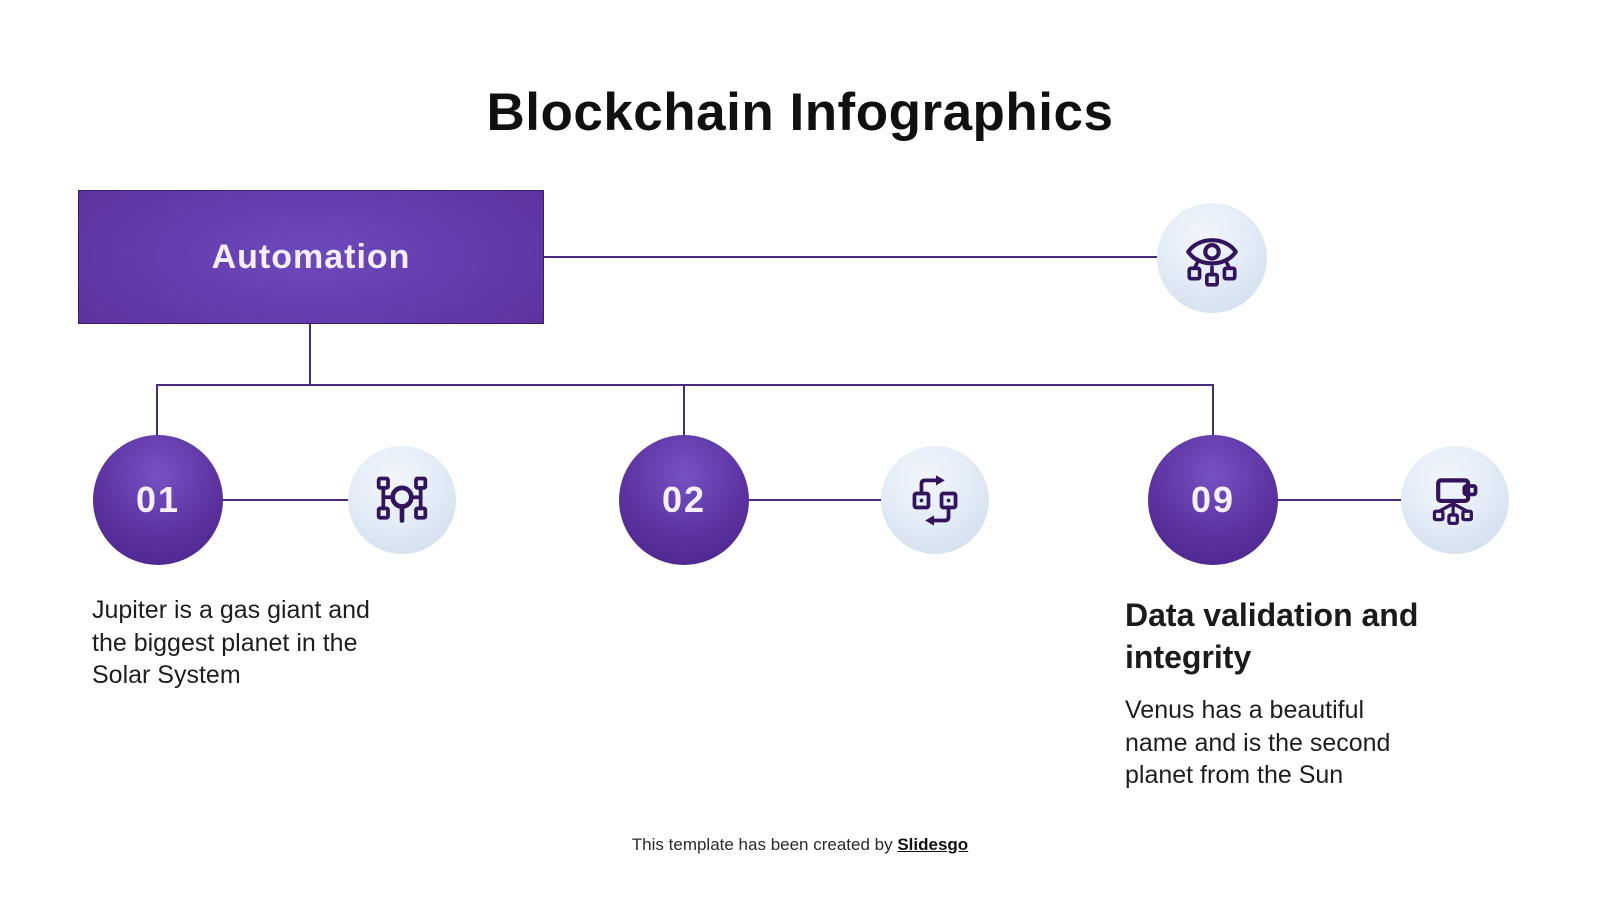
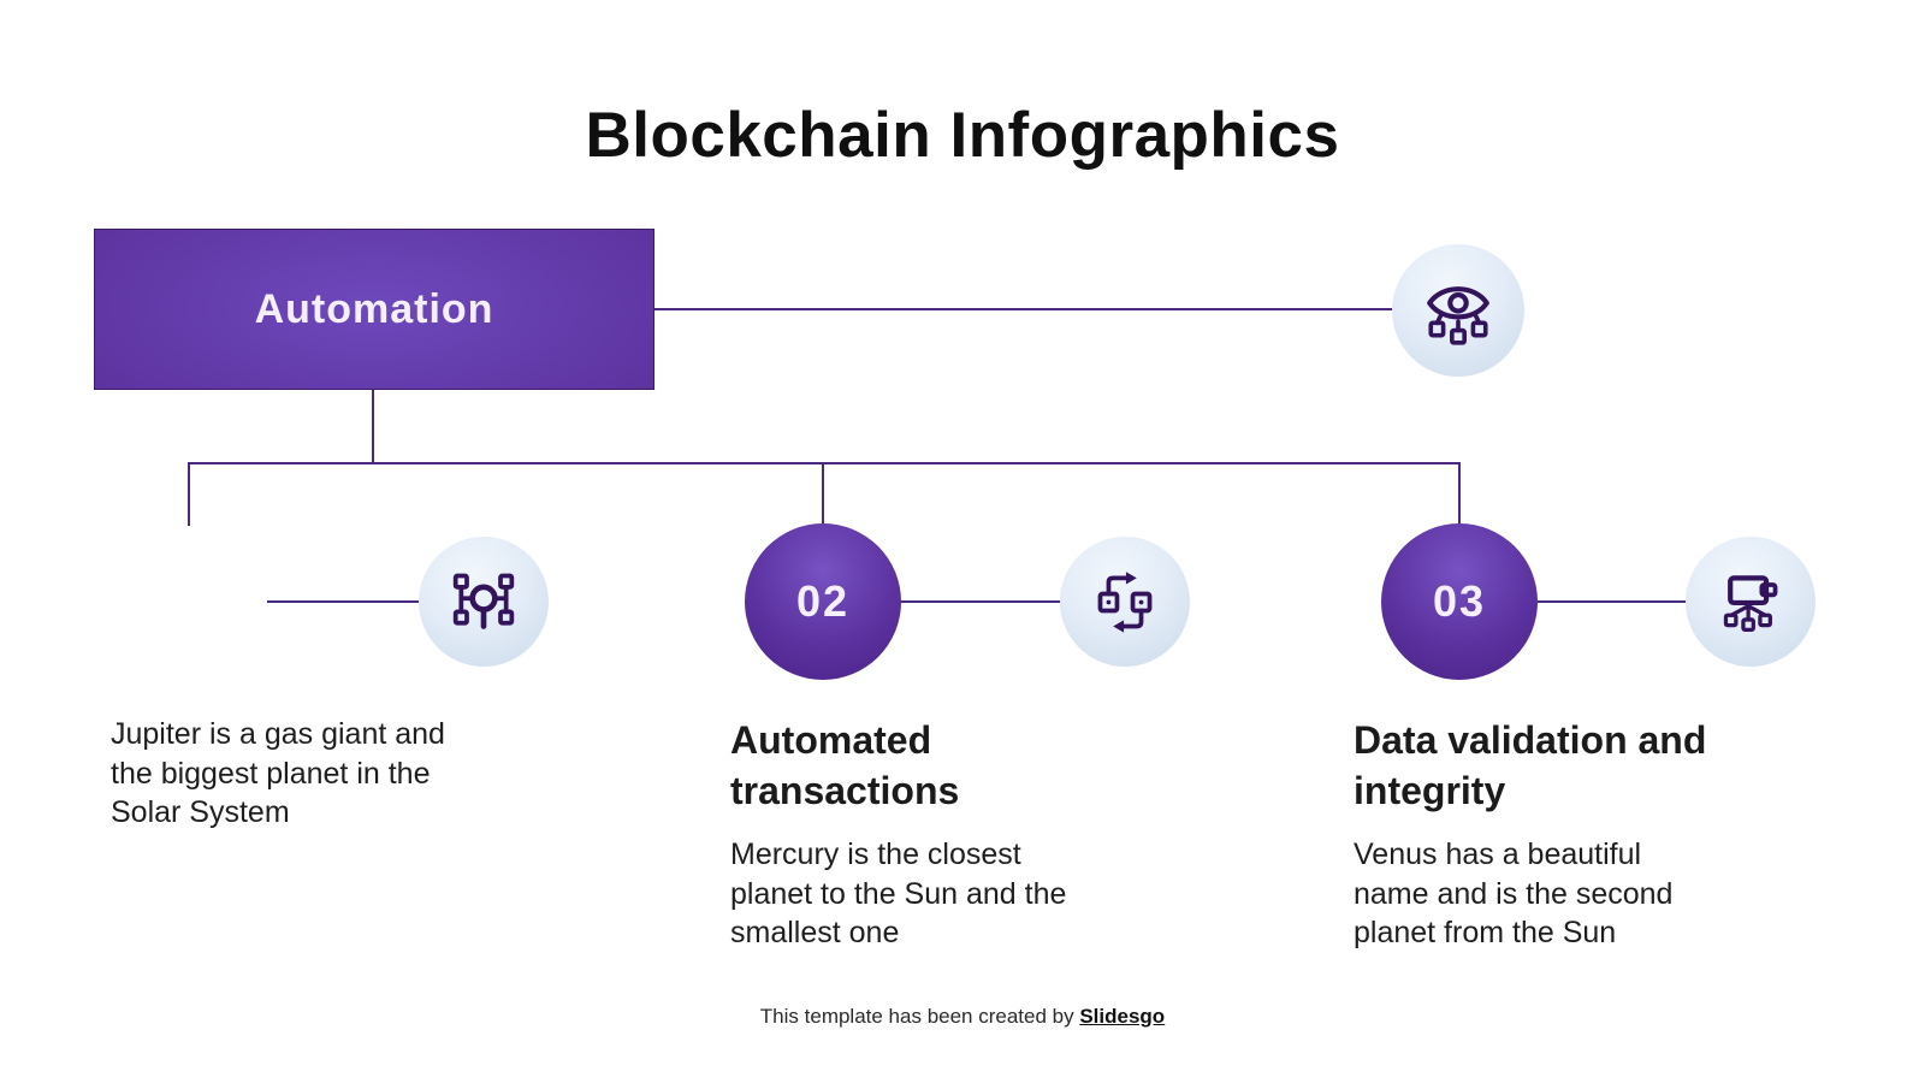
  Blockchain Infographics
  Automation
- 01
  02
- 09
+ 03
  Jupiter is a gas giant and
  the biggest planet in the
  Solar System
+ Automated
+ transactions
+ Mercury is the closest
+ planet to the Sun and the
+ smallest one
  Data validation and
  integrity
  Venus has a beautiful
  name and is the second
  planet from the Sun
  This template has been created by Slidesgo
